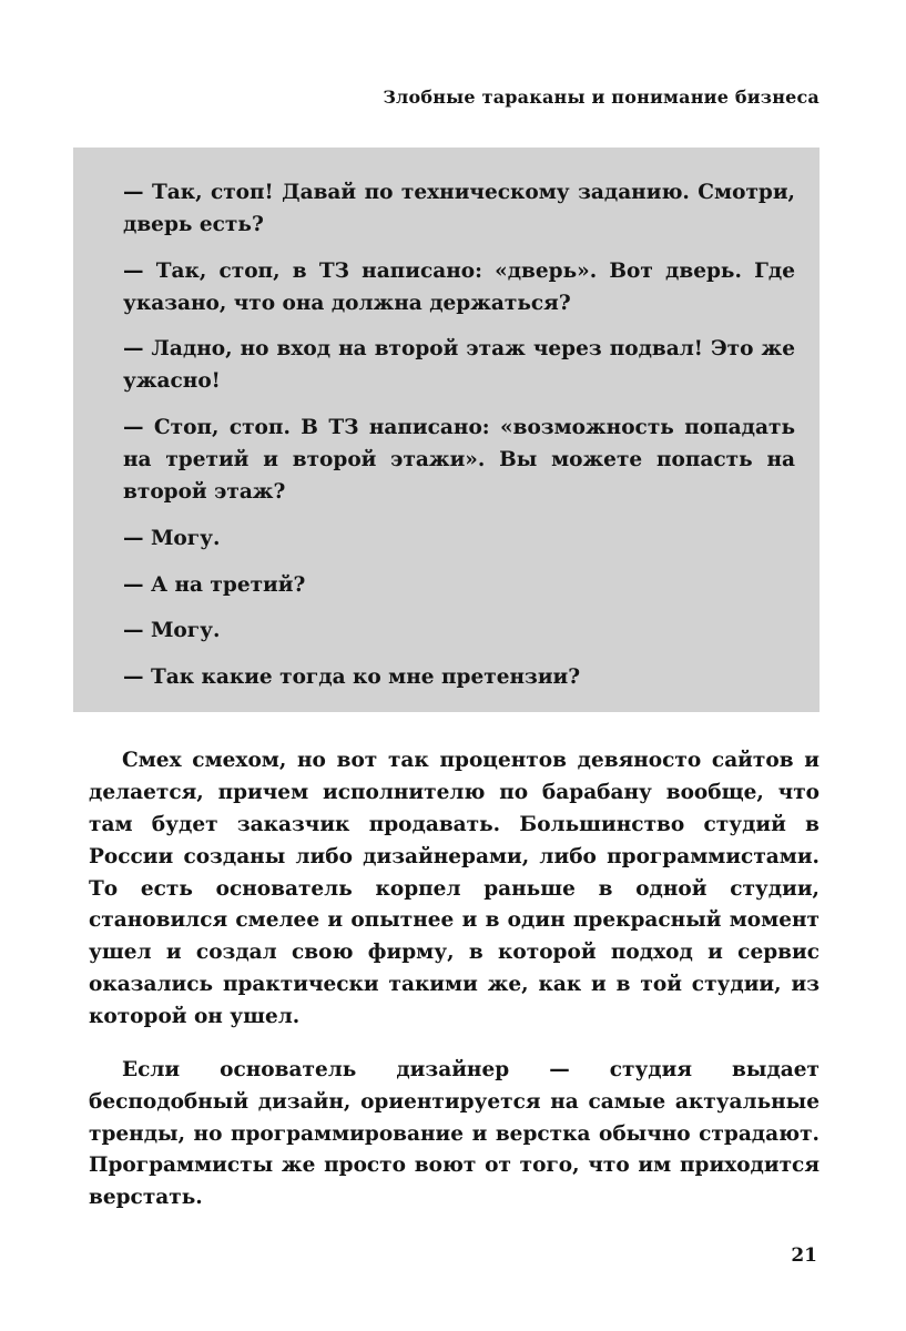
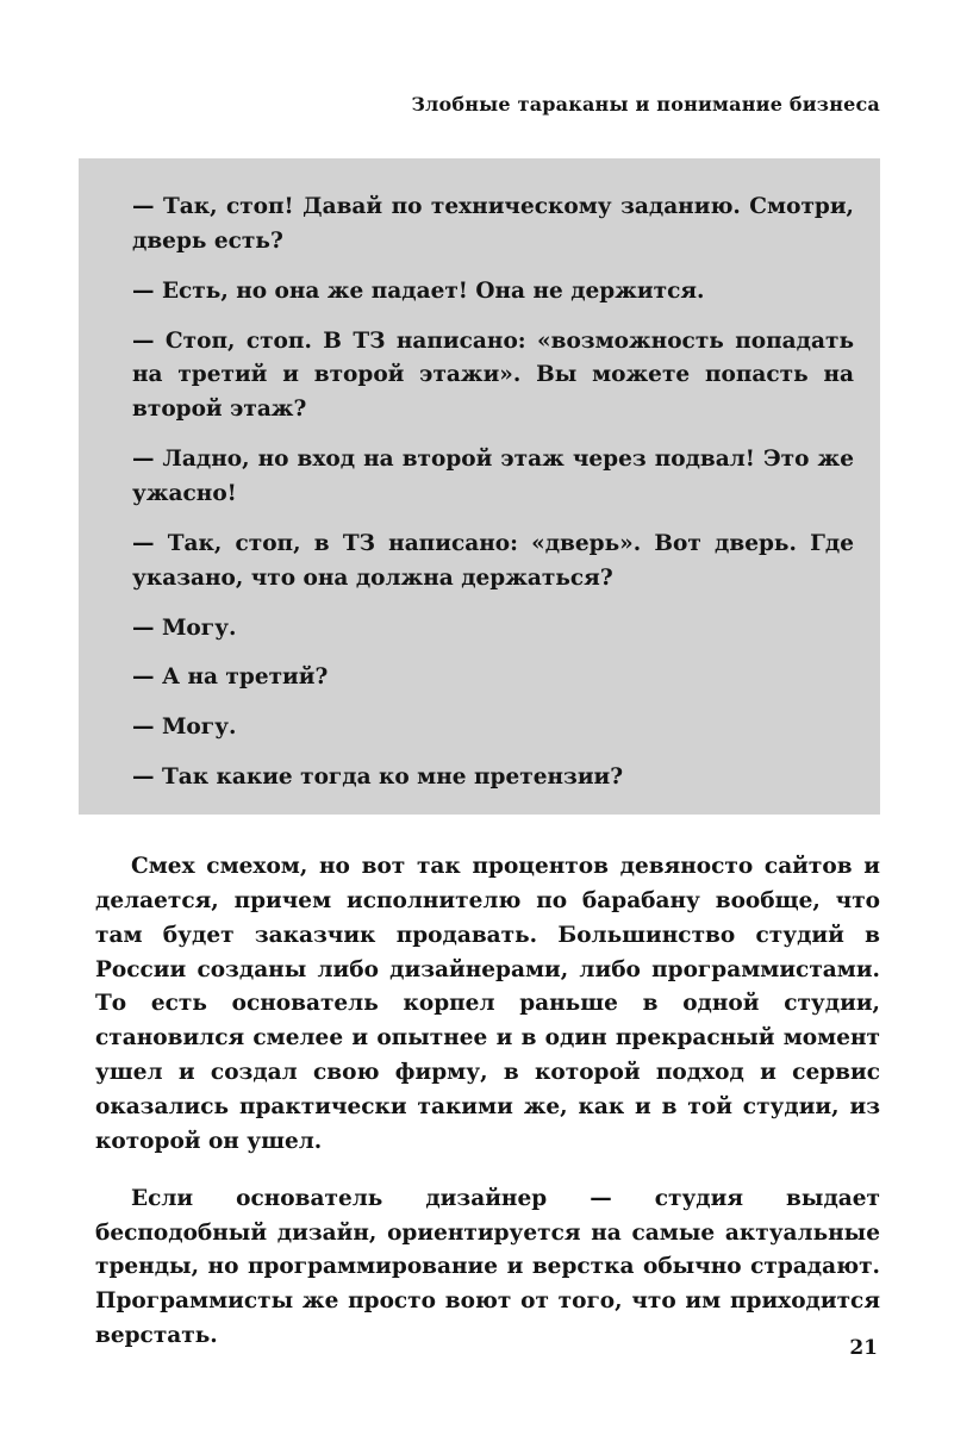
  Злобные тараканы и понимание бизнеса
  — Так, стоп! Давай по техническому заданию. Смотри, дверь есть?
+ — Есть, но она же падает! Она не держится.
- — Так, стоп, в ТЗ написано: «дверь». Вот дверь. Где указано, что она должна держаться?
+ — Стоп, стоп. В ТЗ написано: «возможность попадать на третий и второй этажи». Вы можете попасть на второй этаж?
  — Ладно, но вход на второй этаж через подвал! Это же ужасно!
- — Стоп, стоп. В ТЗ написано: «возможность попадать на третий и второй этажи». Вы можете попасть на второй этаж?
+ — Так, стоп, в ТЗ написано: «дверь». Вот дверь. Где указано, что она должна держаться?
  — Могу.
  — А на третий?
  — Могу.
  — Так какие тогда ко мне претензии?
  Смех смехом, но вот так процентов девяносто сайтов и делается, причем исполнителю по барабану вообще, что там будет заказчик продавать. Большинство студий в России созданы либо дизайнерами, либо программистами. То есть основатель корпел раньше в одной студии, становился смелее и опытнее и в один прекрасный момент ушел и создал свою фирму, в которой подход и сервис оказались практически такими же, как и в той студии, из которой он ушел.
  Если основатель дизайнер — студия выдает бесподобный дизайн, ориентируется на самые актуальные тренды, но программирование и верстка обычно страдают. Программисты же просто воют от того, что им приходится верстать.
  21
